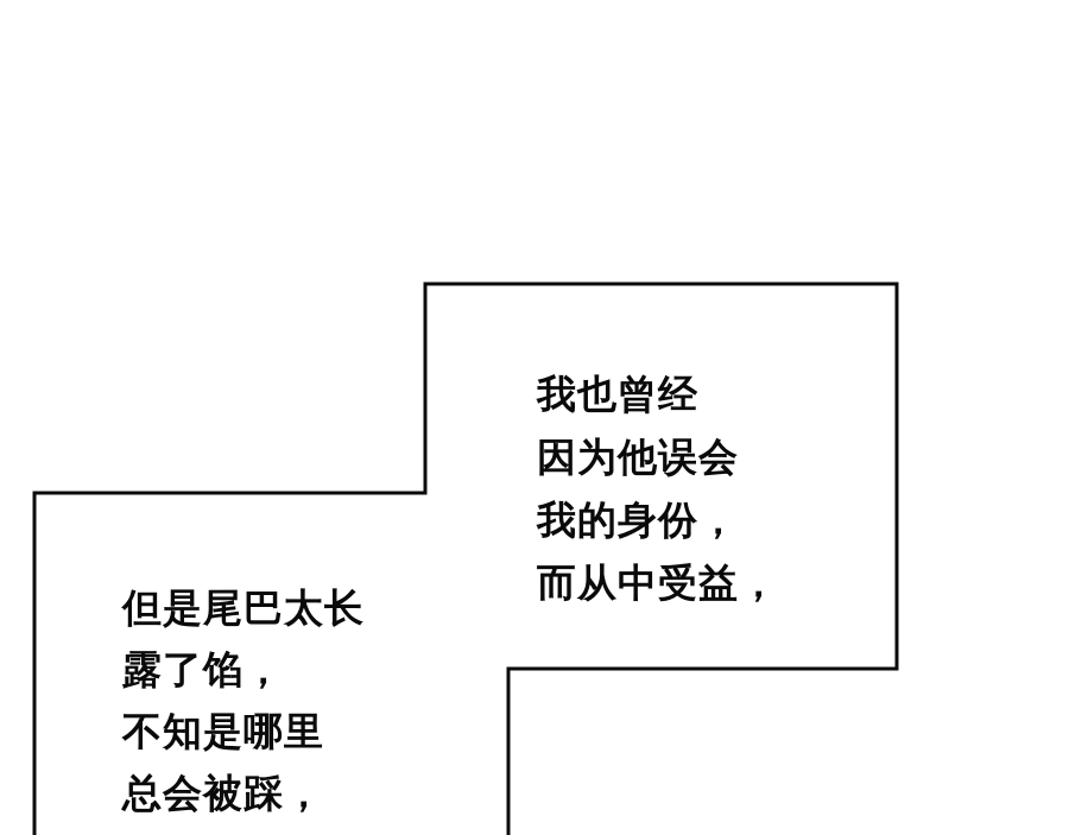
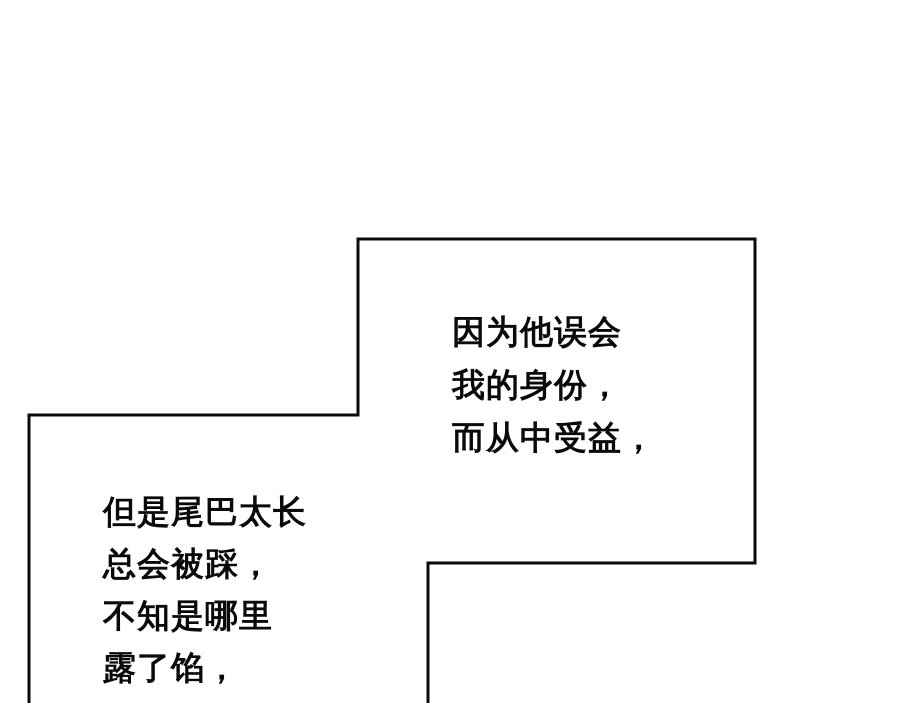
- 我也曾经
  因为他误会
  我的身份，
  而从中受益，
  但是尾巴太长
- 露了馅，
+ 总会被踩，
  不知是哪里
- 总会被踩，
+ 露了馅，
